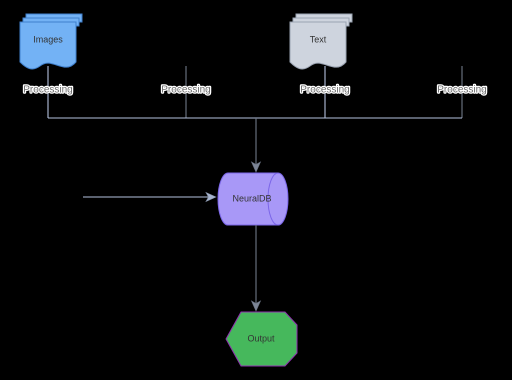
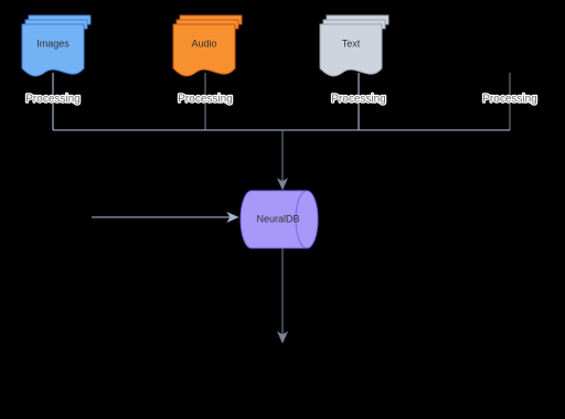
  Images
  Processing
+ Audio
  Processing
  Text
  Processing
  Processing
  NeuralDB
- Output
